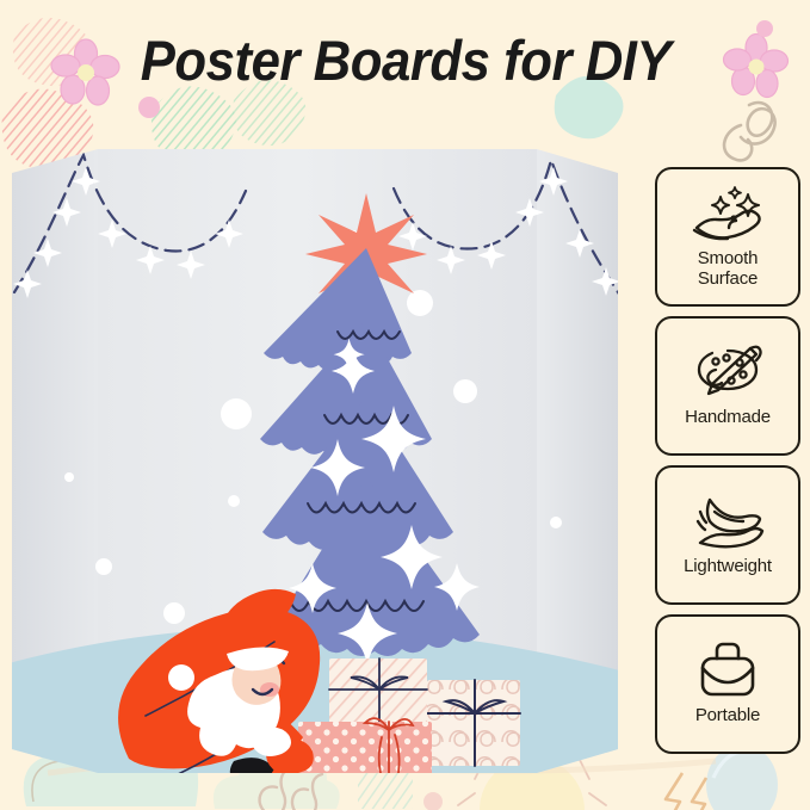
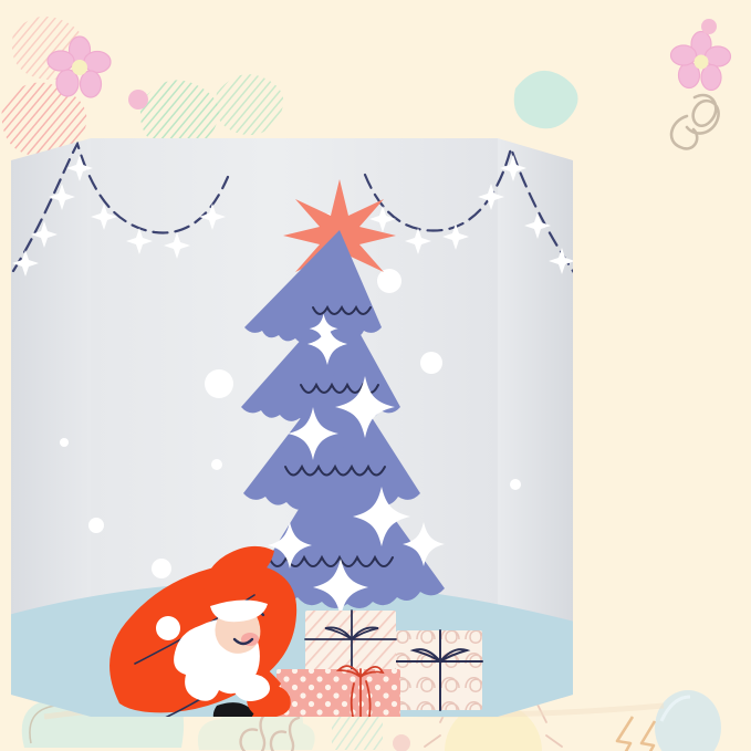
- Poster Boards for DIY
- Smooth
- Surface
- Handmade
- Lightweight
- Portable
